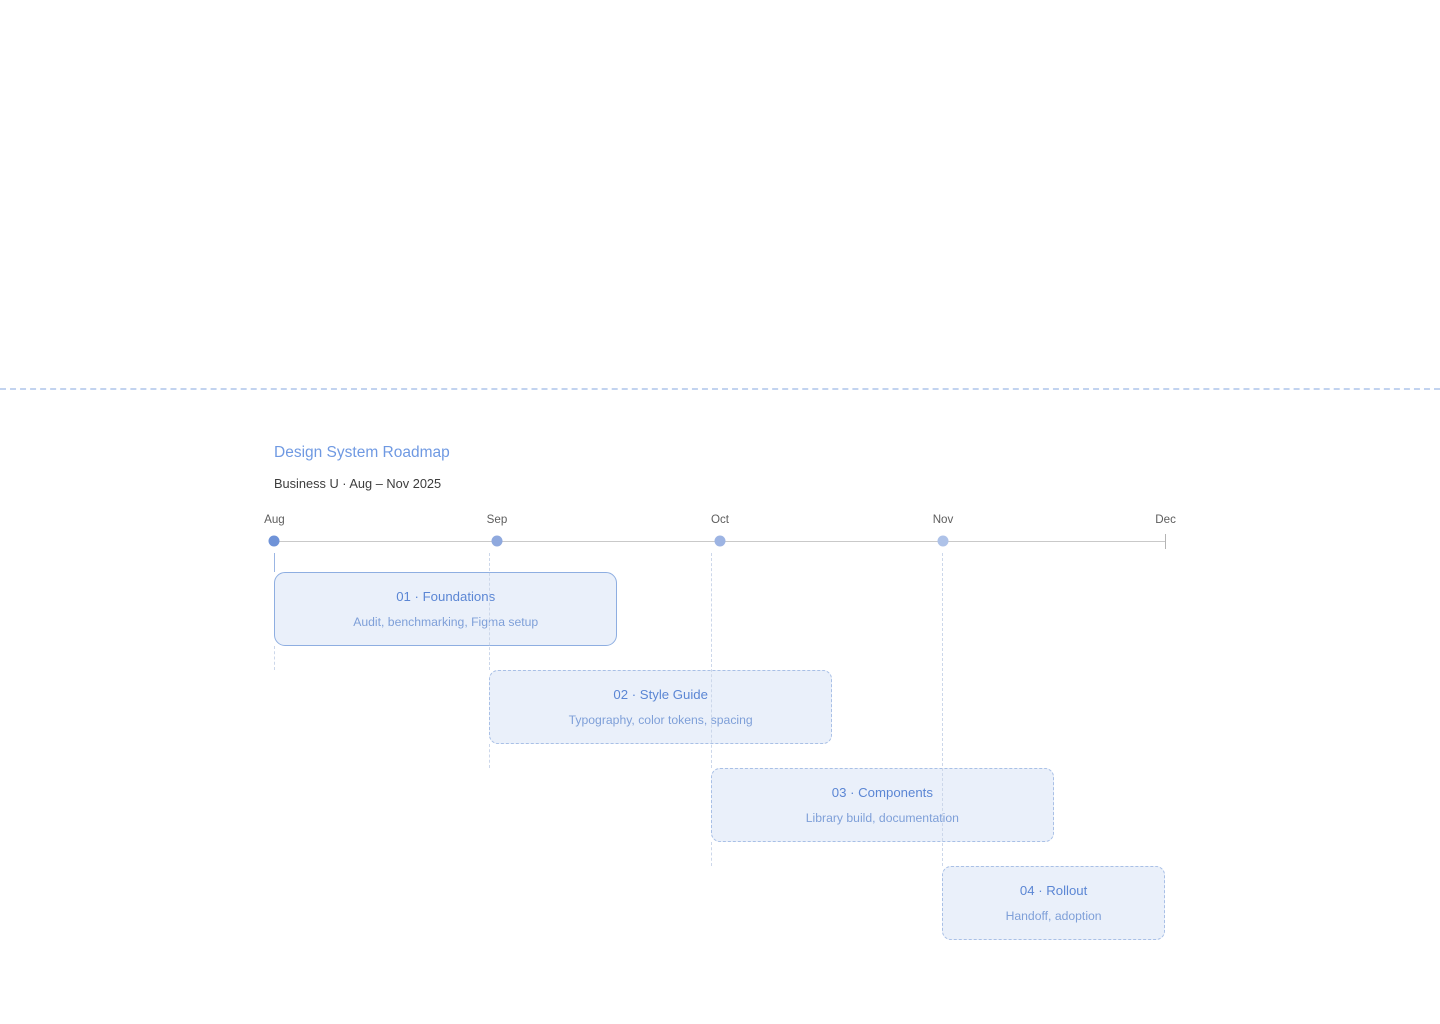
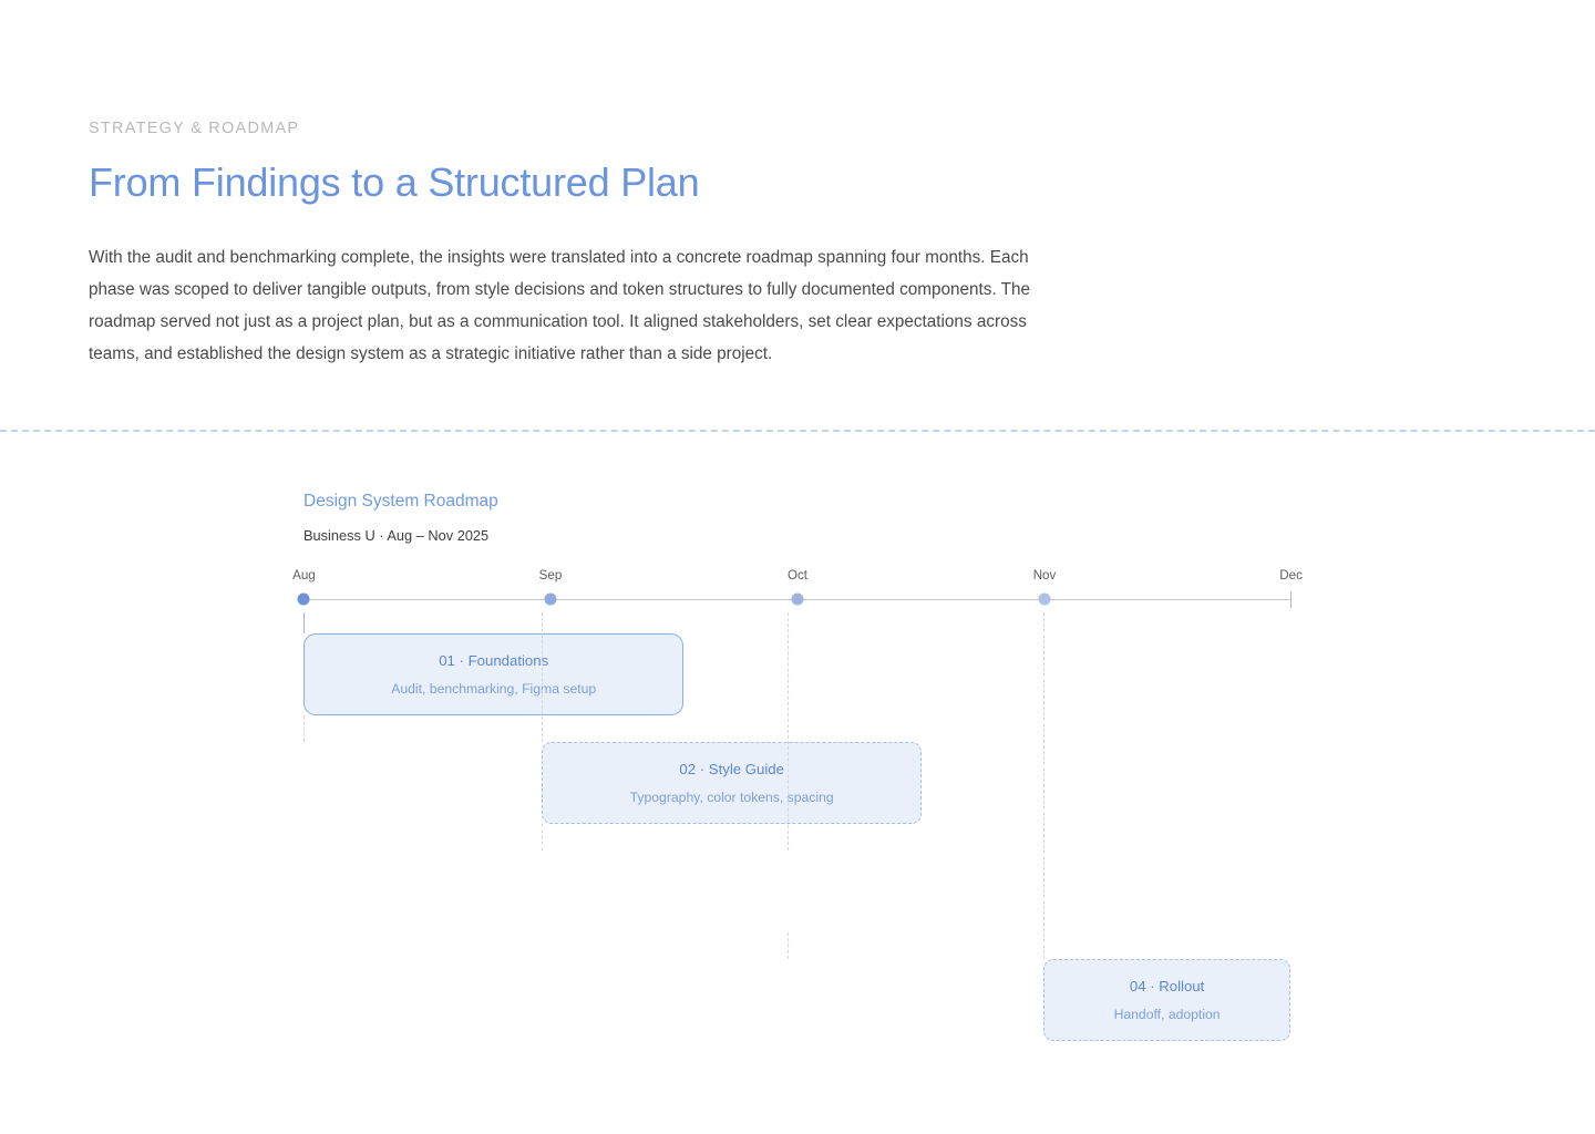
+ STRATEGY & ROADMAP
+ From Findings to a Structured Plan
+ With the audit and benchmarking complete, the insights were translated into a concrete roadmap spanning four months. Each phase was scoped to deliver tangible outputs, from style decisions and token structures to fully documented components. The roadmap served not just as a project plan, but as a communication tool. It aligned stakeholders, set clear expectations across teams, and established the design system as a strategic initiative rather than a side project.
  Design System Roadmap
  Business U · Aug – Nov 2025
  Aug
  Sep
  Oct
  Nov
  Dec
  01 · Foundations
  Audit, benchmarking, Figma setup
  02 · Style Guide
  Typography, color tokens, spacing
- 03 · Components
- Library build, documentation
  04 · Rollout
  Handoff, adoption
